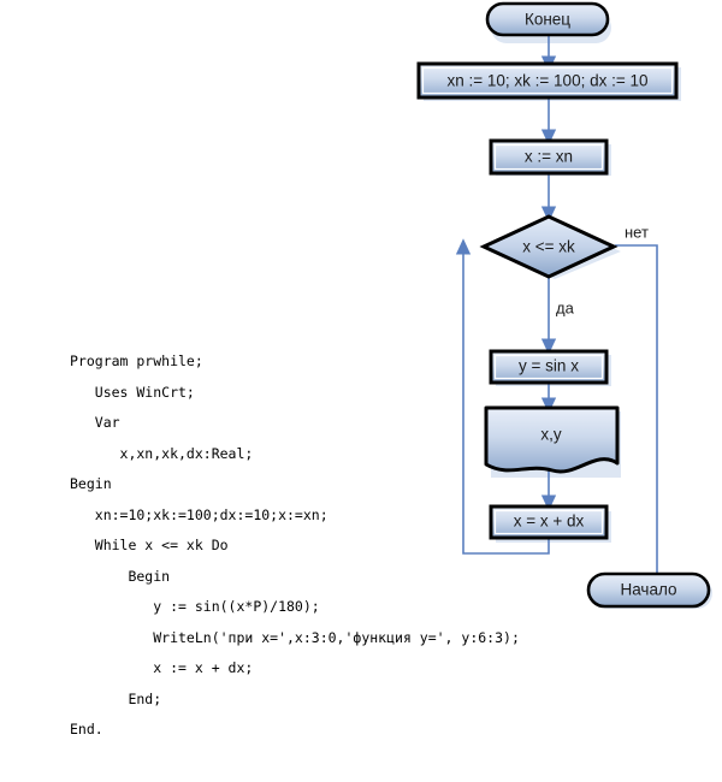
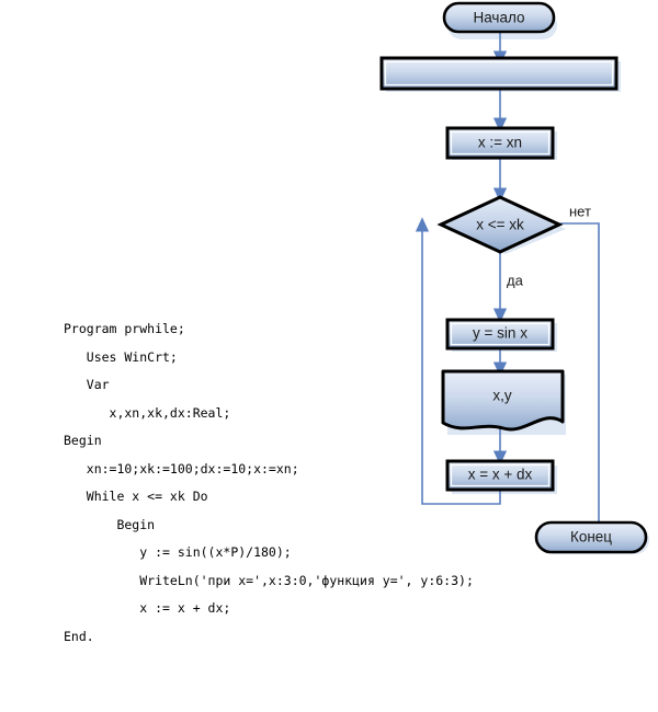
  Program prwhile;
  Uses WinCrt;
  Var
  x,xn,xk,dx:Real;
  Begin
  xn:=10;xk:=100;dx:=10;x:=xn;
  While x <= xk Do
  Begin
  y := sin((x*P)/180);
  WriteLn('при x=',x:3:0,'функция y=', y:6:3);
  x := x + dx;
- End;
  End.
- Конец
+ Начало
- xn := 10; xk := 100; dx := 10
  x := xn
  x <= xk
  y = sin x
  x,y
  x = x + dx
- Начало
+ Конец
  да
  нет
